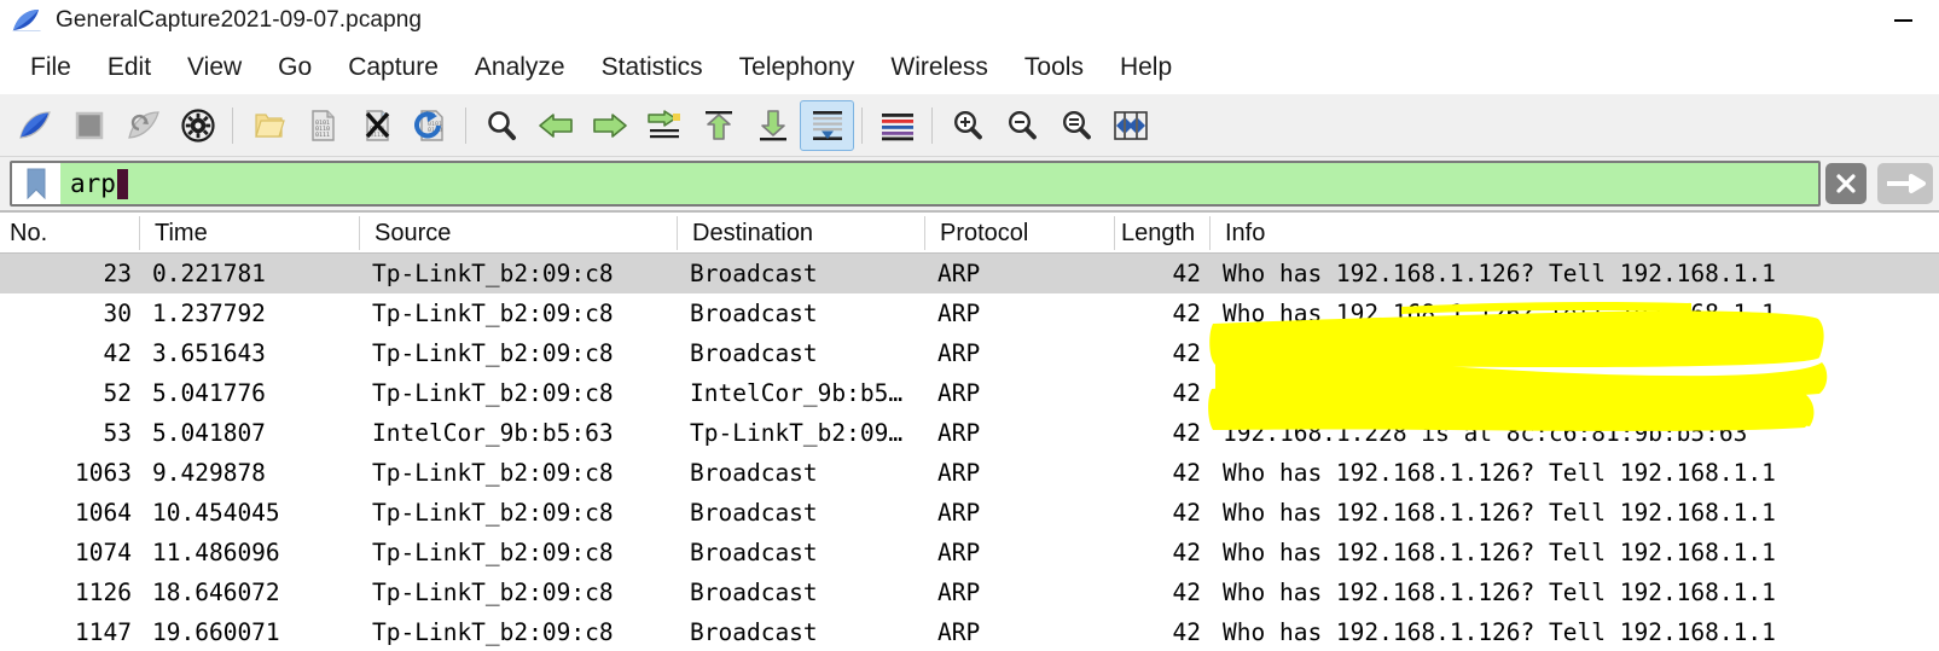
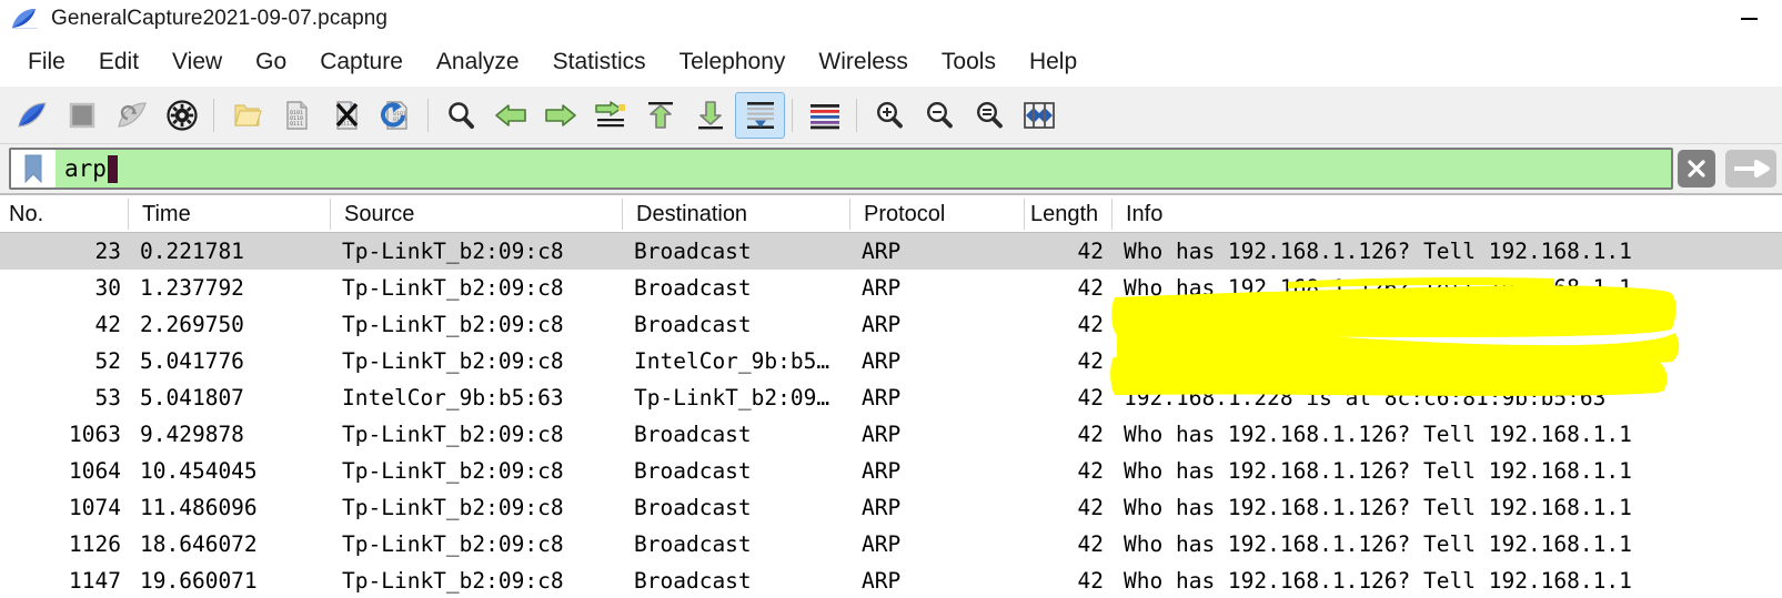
  GeneralCapture2021-09-07.pcapng
  File
  Edit
  View
  Go
  Capture
  Analyze
  Statistics
  Telephony
  Wireless
  Tools
  Help
  arp
  No.
  Time
  Source
  Destination
  Protocol
  Length
  Info
  23
  0.221781
  Tp-LinkT_b2:09:c8
  Broadcast
  ARP
  42
  Who has 192.168.1.126? Tell 192.168.1.1
  30
  1.237792
  Tp-LinkT_b2:09:c8
  Broadcast
  ARP
  42
  42
- 3.651643
+ 2.269750
  Tp-LinkT_b2:09:c8
  Broadcast
  ARP
  42
  52
  5.041776
  Tp-LinkT_b2:09:c8
  IntelCor_9b:b5…
  ARP
  42
  53
  5.041807
  IntelCor_9b:b5:63
  Tp-LinkT_b2:09…
  ARP
  42
  192.168.1.228 is at 8c:c6:81:9b:b5:63
  1063
  9.429878
  Tp-LinkT_b2:09:c8
  Broadcast
  ARP
  42
  Who has 192.168.1.126? Tell 192.168.1.1
  1064
  10.454045
  Tp-LinkT_b2:09:c8
  Broadcast
  ARP
  42
  Who has 192.168.1.126? Tell 192.168.1.1
  1074
  11.486096
  Tp-LinkT_b2:09:c8
  Broadcast
  ARP
  42
  Who has 192.168.1.126? Tell 192.168.1.1
  1126
  18.646072
  Tp-LinkT_b2:09:c8
  Broadcast
  ARP
  42
  Who has 192.168.1.126? Tell 192.168.1.1
  1147
  19.660071
  Tp-LinkT_b2:09:c8
  Broadcast
  ARP
  42
  Who has 192.168.1.126? Tell 192.168.1.1
